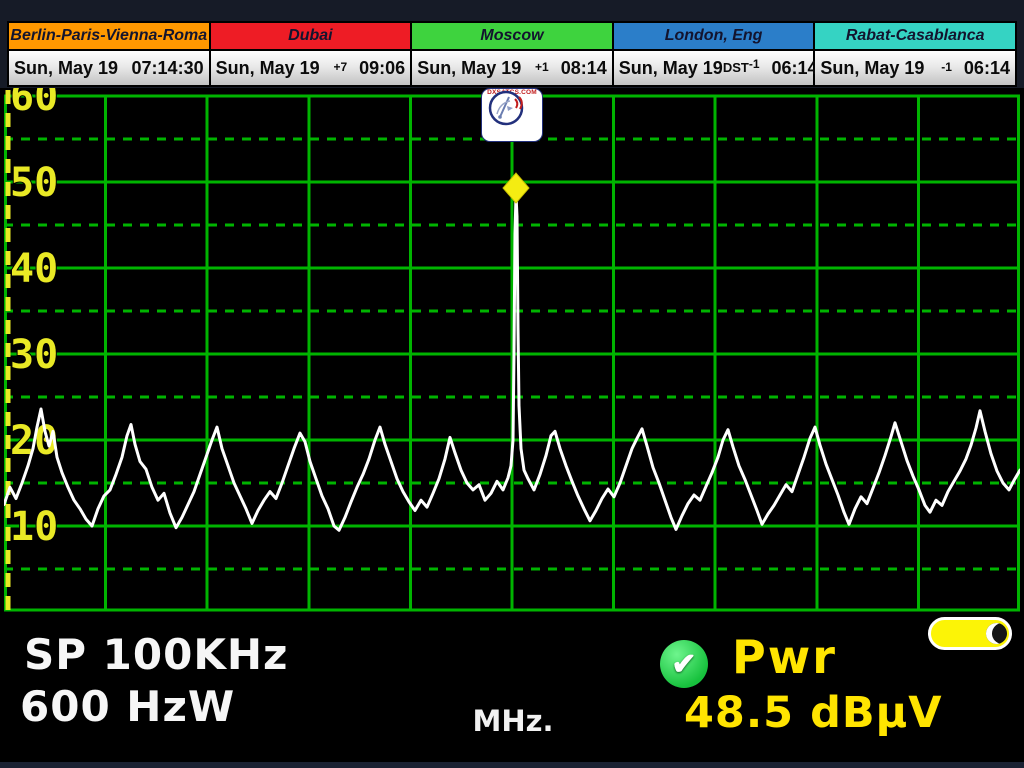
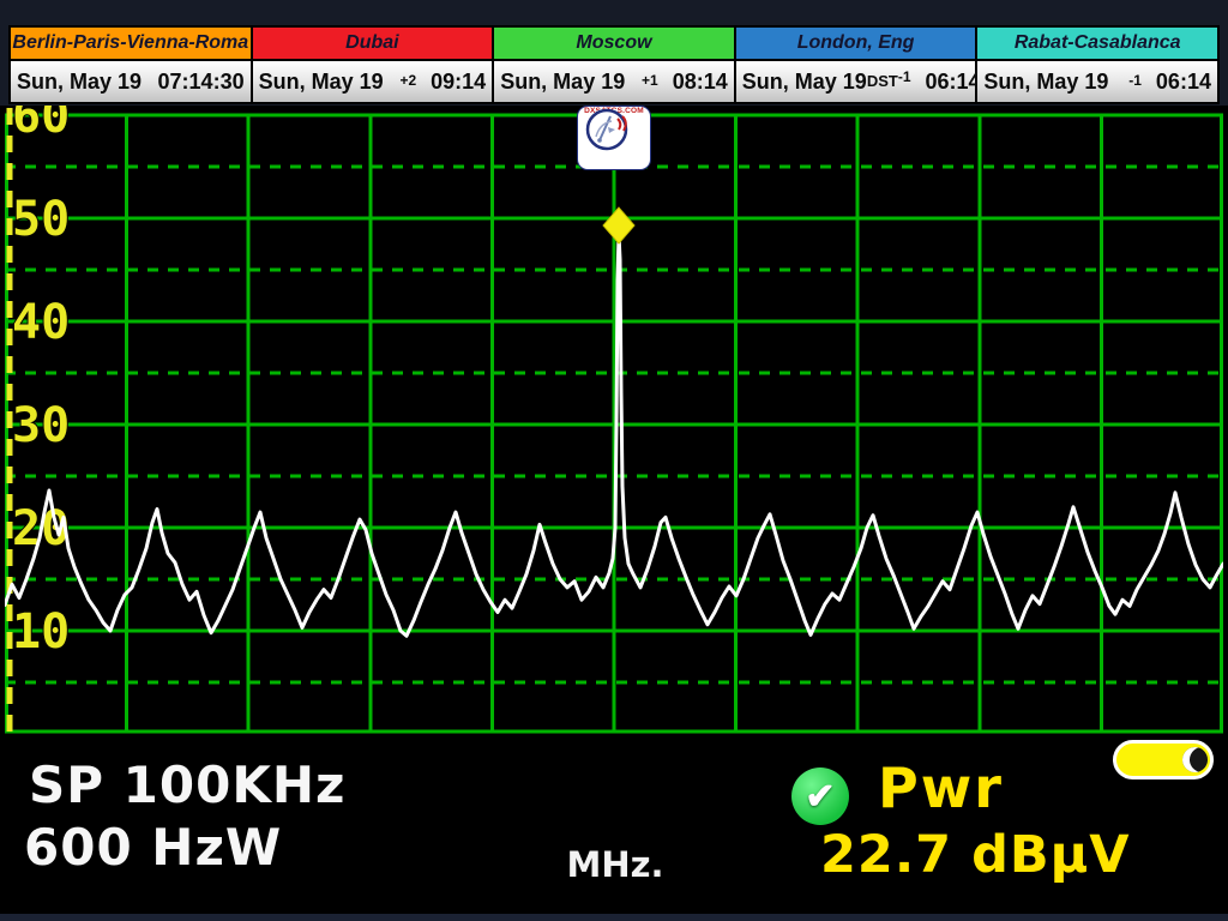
  Berlin-Paris-Vienna-Roma
  Sun, May 19
  07:14:30
  Dubai
  Sun, May 19
- +7
+ +2
- 09:06
+ 09:14
  Moscow
  Sun, May 19
  +1
  08:14
  London, Eng
  Sun, May 19
  DST
  -1
  Rabat-Casablanca
  Sun, May 19
  -1
  06:14
  60
  50
  40
  30
  10
  SP 100KHz
  600 HzW
  MHz.
  ✔
  Pwr
- 48.5 dBµV
+ 22.7 dBµV
